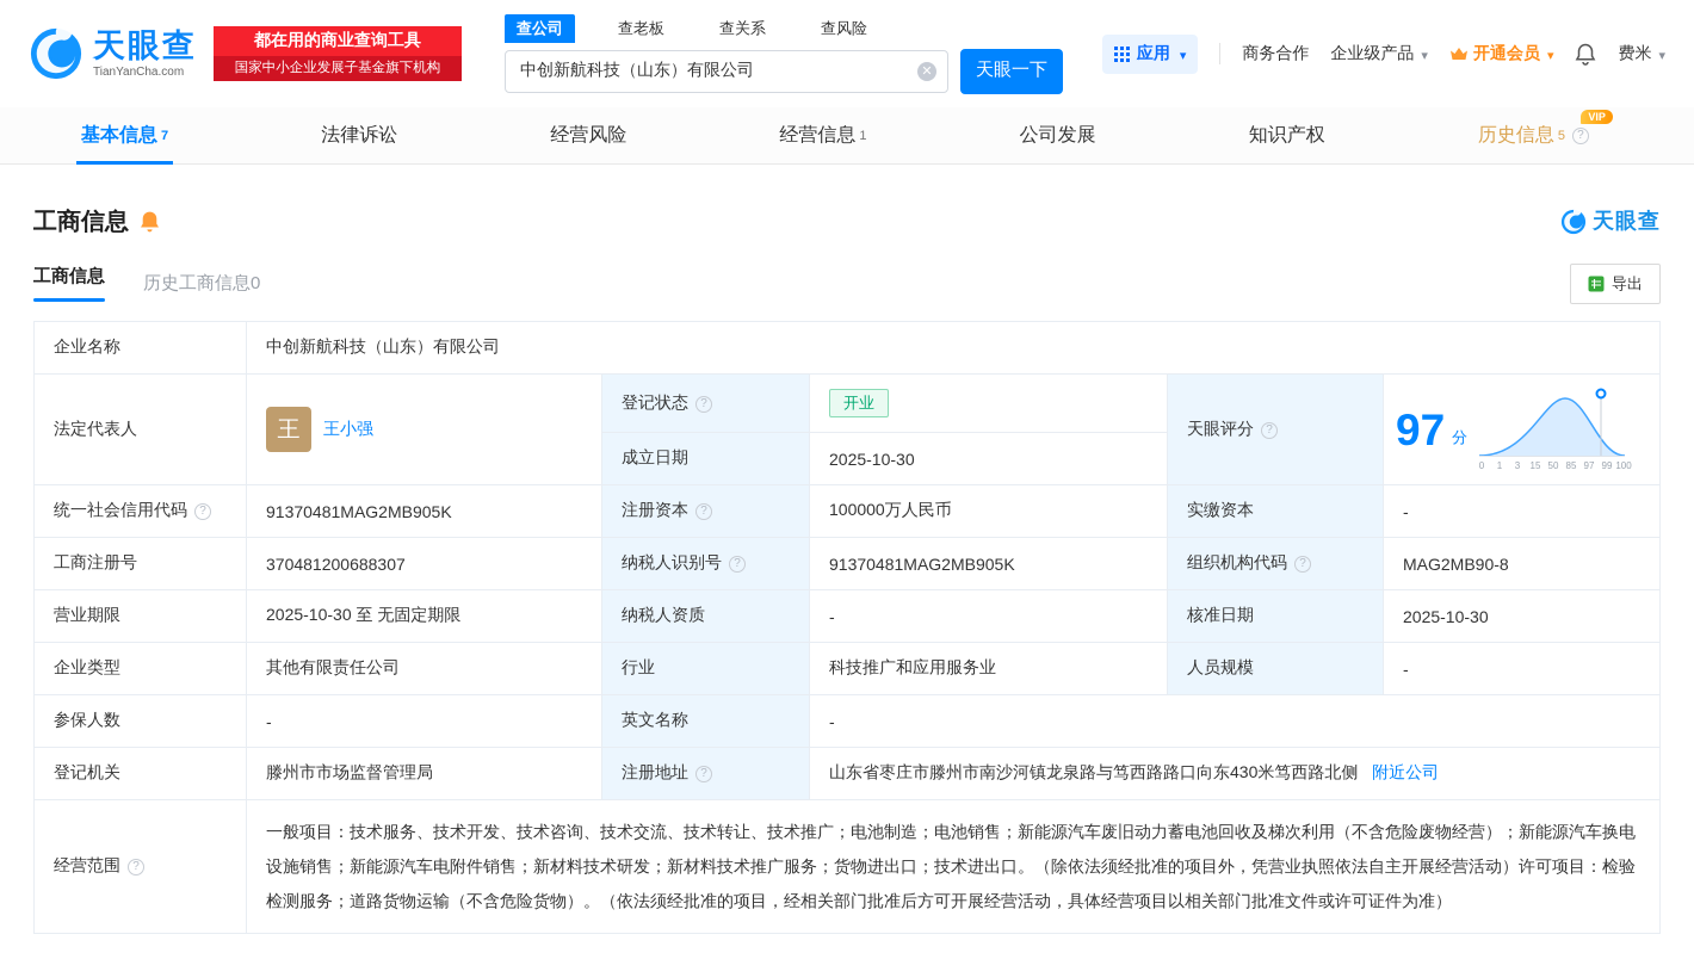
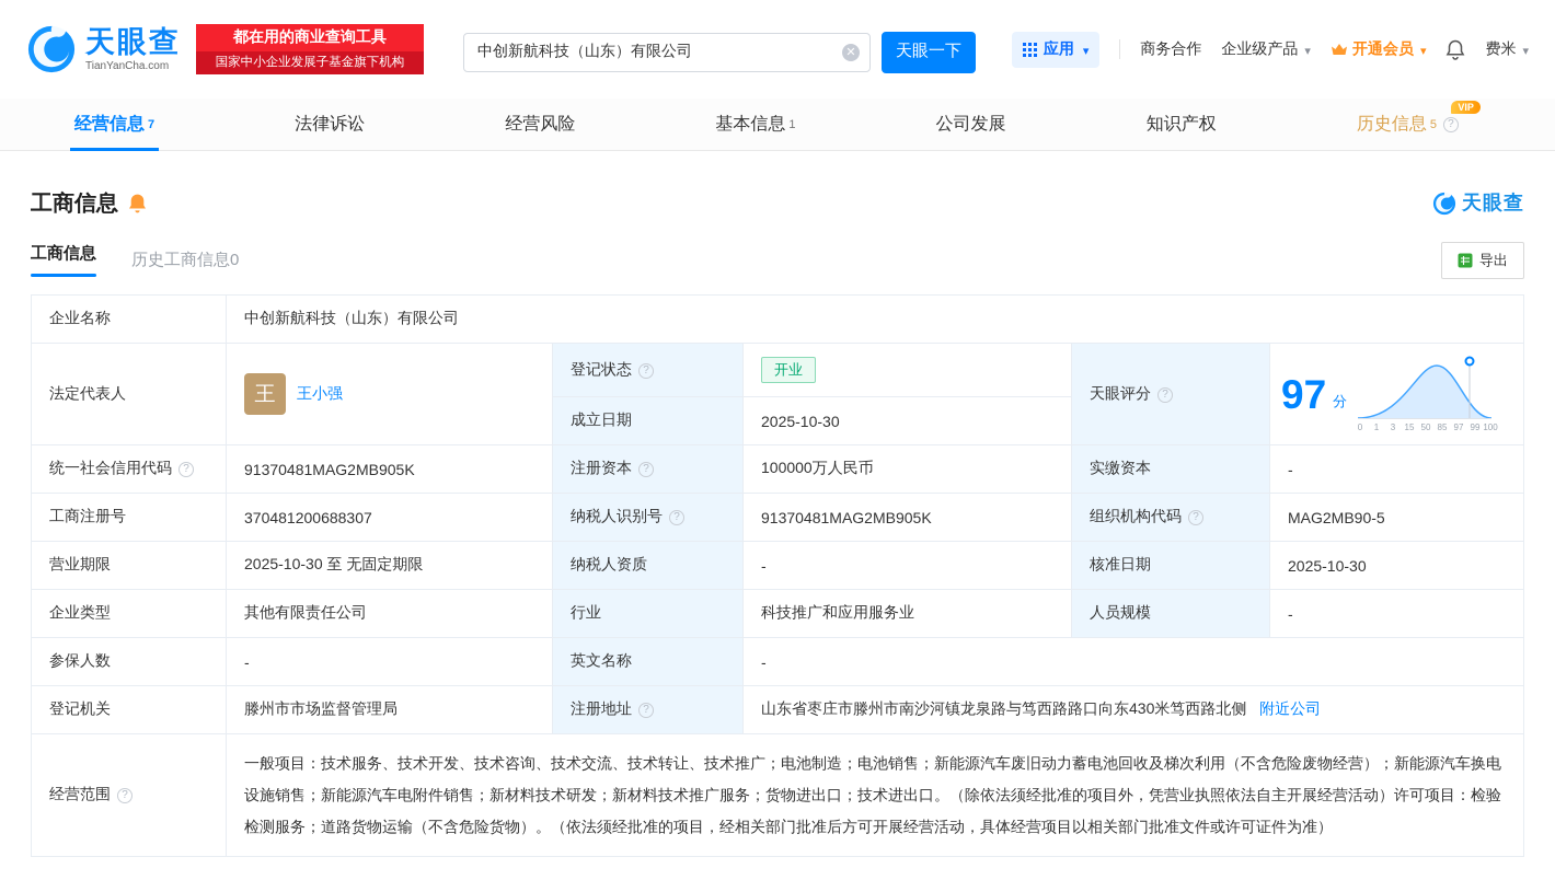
  天眼查
  TianYanCha.com
  都在用的商业查询工具
  国家中小企业发展子基金旗下机构
- 查公司
- 查老板
- 查关系
- 查风险
  中创新航科技（山东）有限公司
  天眼一下
  应用
  商务合作
  企业级产品
  开通会员
  费米
- 基本信息
+ 经营信息
  7
  法律诉讼
  经营风险
- 经营信息
+ 基本信息
  1
  公司发展
  知识产权
  VIP
  历史信息
  5
  工商信息
  天眼查
  工商信息
  历史工商信息0
  导出
  企业名称	中创新航科技（山东）有限公司
  法定代表人	王 王小强	登记状态	开业	天眼评分	97 分 0 1 3 15 50 85 97 99 100
  成立日期	2025-10-30
  统一社会信用代码	91370481MAG2MB905K	注册资本	100000万人民币	实缴资本	-
- 工商注册号	370481200688307	纳税人识别号	91370481MAG2MB905K	组织机构代码	MAG2MB90-8
+ 工商注册号	370481200688307	纳税人识别号	91370481MAG2MB905K	组织机构代码	MAG2MB90-5
  营业期限	2025-10-30 至 无固定期限	纳税人资质	-	核准日期	2025-10-30
  企业类型	其他有限责任公司	行业	科技推广和应用服务业	人员规模	-
  参保人数	-	英文名称	-
  登记机关	滕州市市场监督管理局	注册地址	山东省枣庄市滕州市南沙河镇龙泉路与笃西路路口向东430米笃西路北侧 附近公司
  经营范围	一般项目：技术服务、技术开发、技术咨询、技术交流、技术转让、技术推广；电池制造；电池销售；新能源汽车废旧动力蓄电池回收及梯次利用（不含危险废物经营）；新能源汽车换电设施销售；新能源汽车电附件销售；新材料技术研发；新材料技术推广服务；货物进出口；技术进出口。（除依法须经批准的项目外，凭营业执照依法自主开展经营活动）许可项目：检验检测服务；道路货物运输（不含危险货物）。（依法须经批准的项目，经相关部门批准后方可开展经营活动，具体经营项目以相关部门批准文件或许可证件为准）
